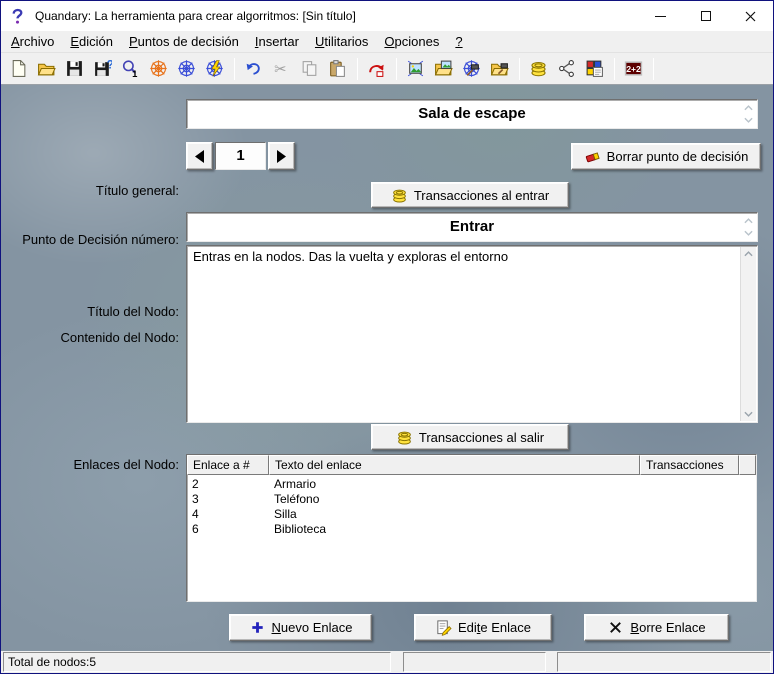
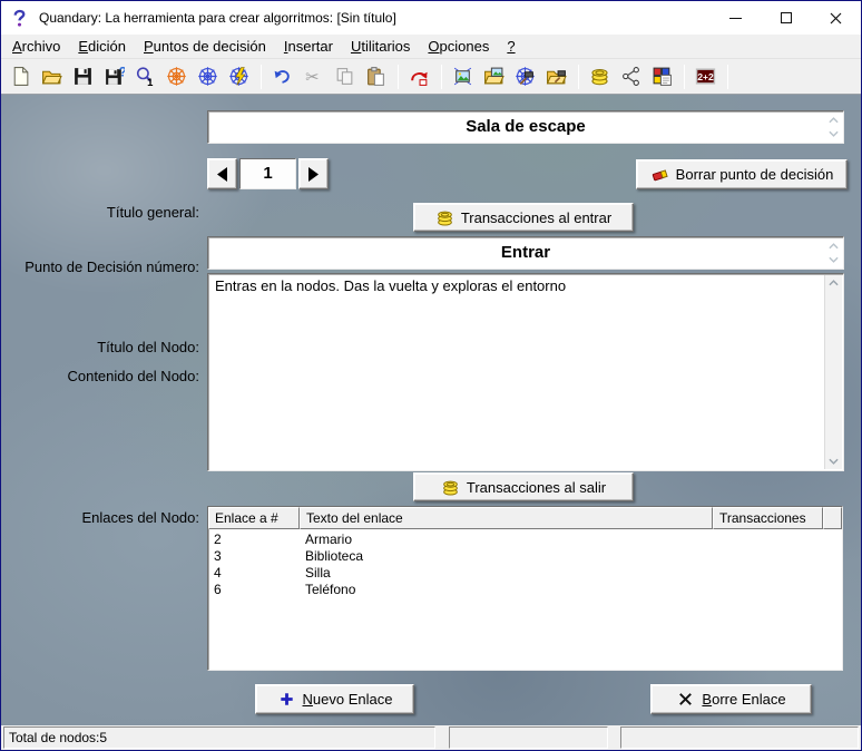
  Quandary: La herramienta para crear algorritmos: [Sin título]
  Archivo
  Edición
  Puntos de decisión
  Insertar
  Utilitarios
  Opciones
  ?
  ?
  1
  ✂
  2+2
  Título general:
  Sala de escape
  Punto de Decisión número:
  1
  Borrar punto de decisión
  Transacciones al entrar
  Título del Nodo:
  Entrar
  Contenido del Nodo:
  Entras en la nodos. Das la vuelta y exploras el entorno
  Transacciones al salir
  Enlaces del Nodo:
  Enlace a #
  Texto del enlace
  Transacciones
  2
  Armario
  3
- Teléfono
+ Biblioteca
  4
  Silla
  6
- Biblioteca
+ Teléfono
  Nuevo Enlace
- Edite Enlace
  Borre Enlace
  Total de nodos:5
